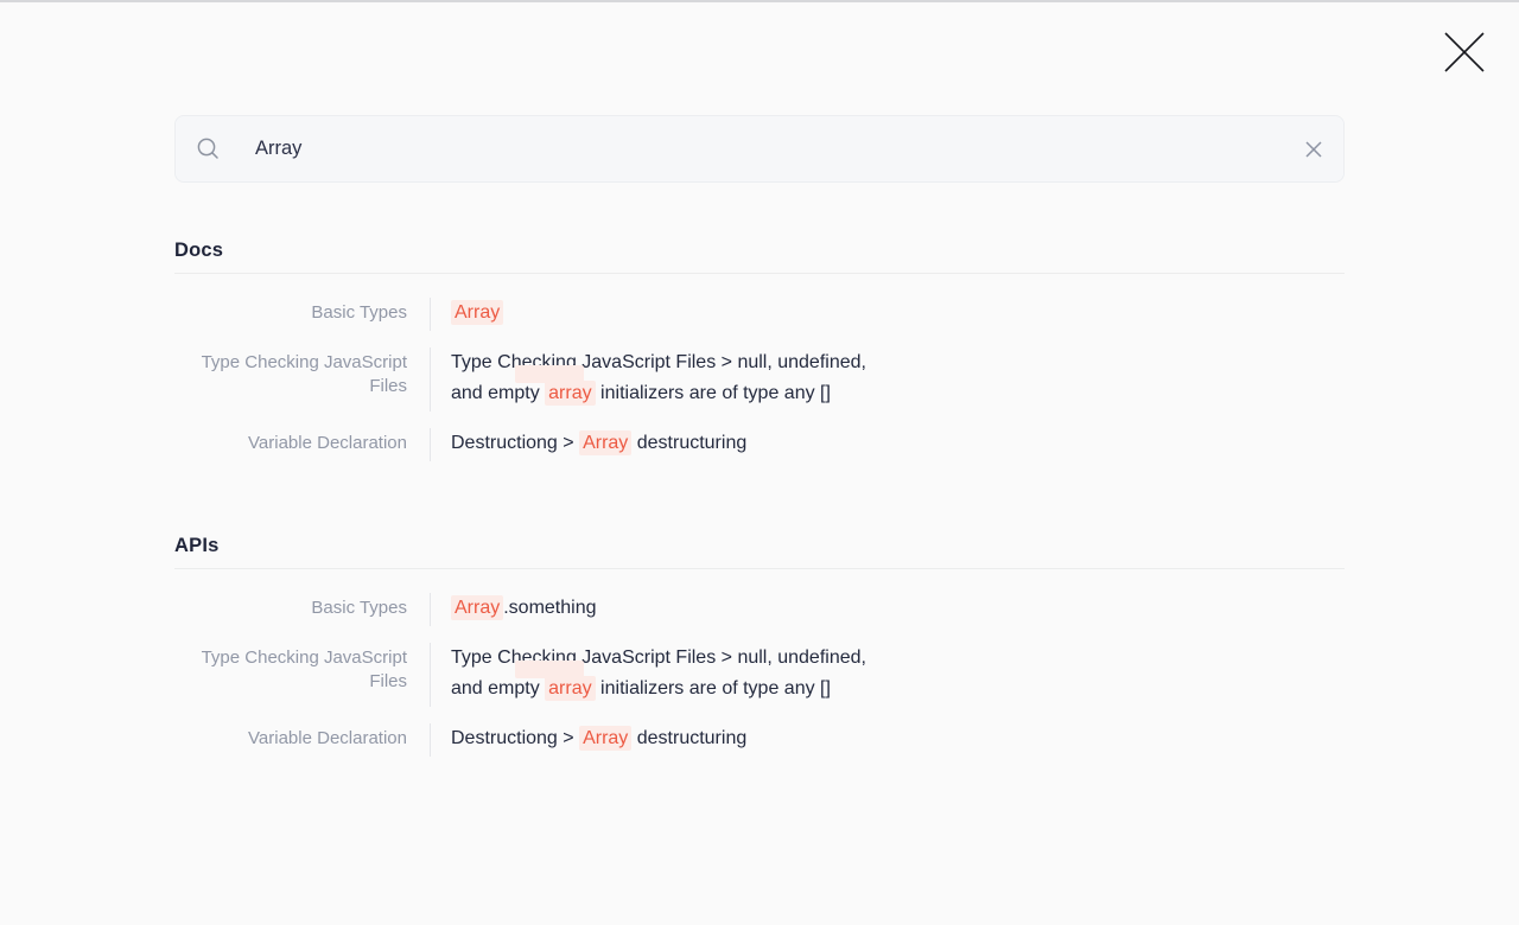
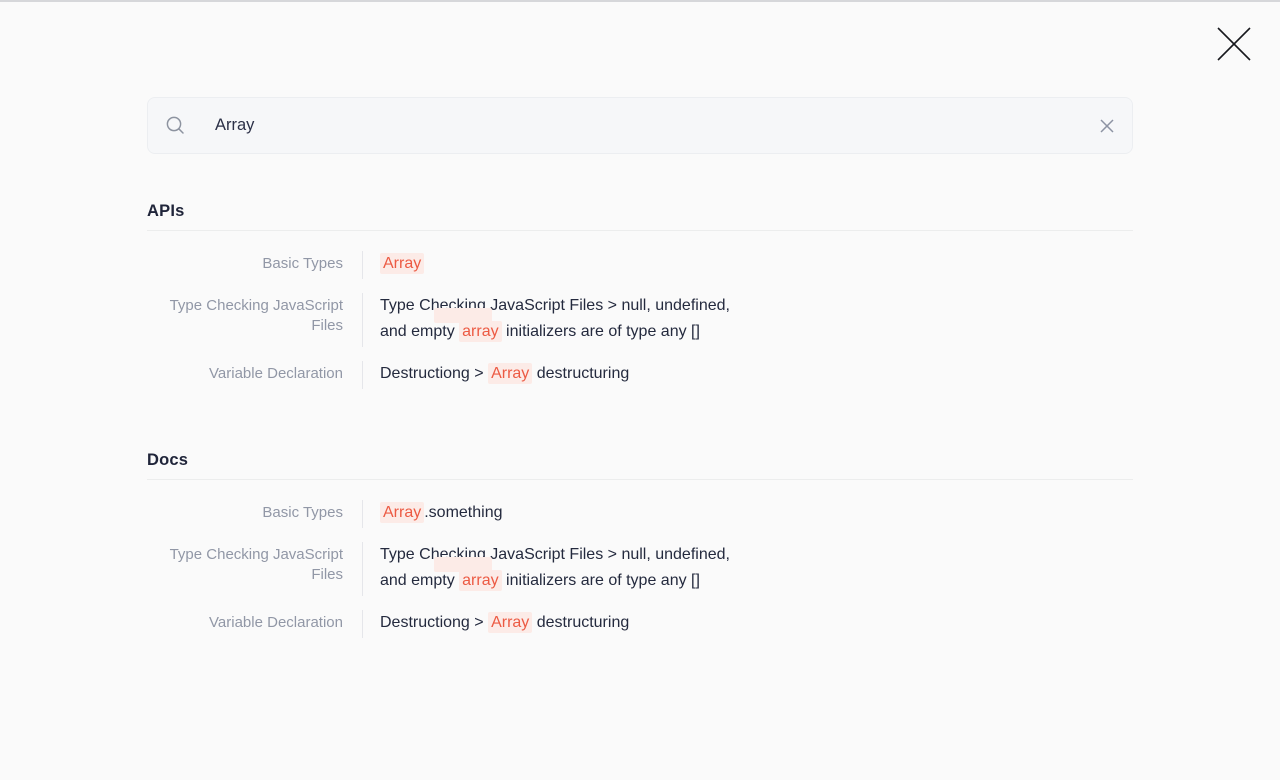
  Array
- Docs
+ APIs
  Basic Types
  Array
  Type Checking JavaScript Files
  Type Checking JavaScript Files > null, undefined,
  and empty array initializers are of type any []
  Variable Declaration
  Destructiong > Array destructuring
- APIs
+ Docs
  Basic Types
  Array .something
  Type Checking JavaScript Files
  Type Checking JavaScript Files > null, undefined,
  and empty array initializers are of type any []
  Variable Declaration
  Destructiong > Array destructuring
